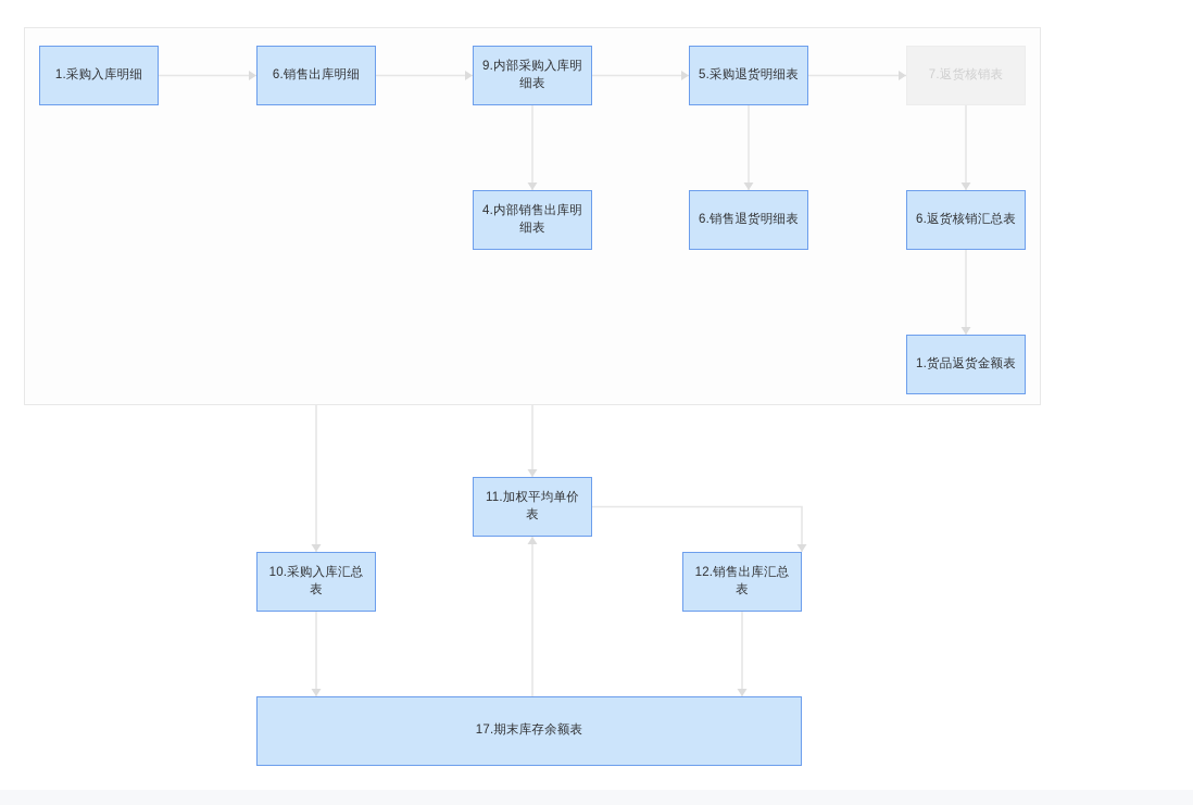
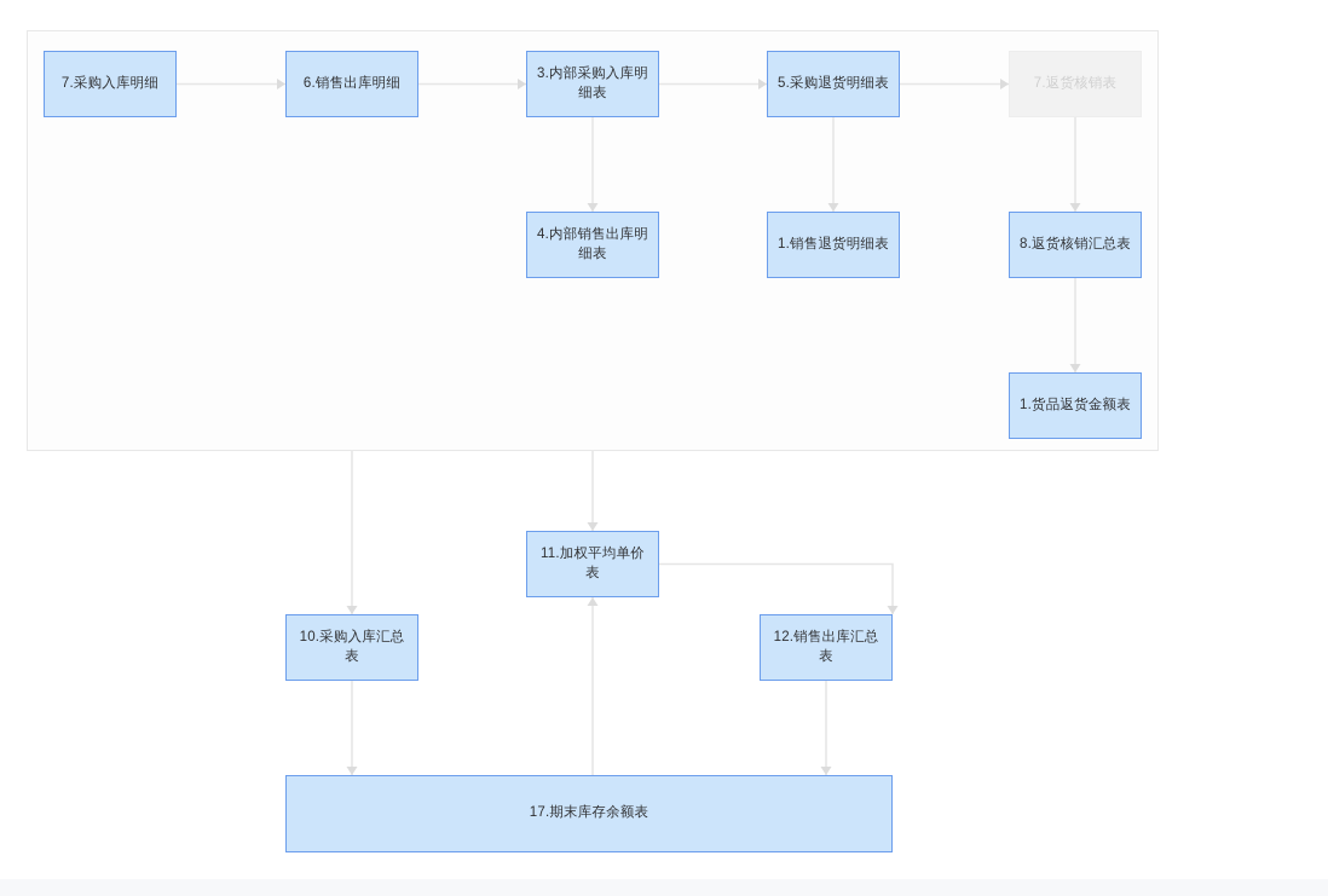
- 1.采购入库明细
+ 7.采购入库明细
  6.销售出库明细
- 9.内部采购入库明细表
+ 3.内部采购入库明细表
  4.内部销售出库明细表
  5.采购退货明细表
- 6.销售退货明细表
+ 1.销售退货明细表
  7.返货核销表
- 6.返货核销汇总表
+ 8.返货核销汇总表
  1.货品返货金额表
  10.采购入库汇总表
  11.加权平均单价表
  12.销售出库汇总表
  17.期末库存余额表
